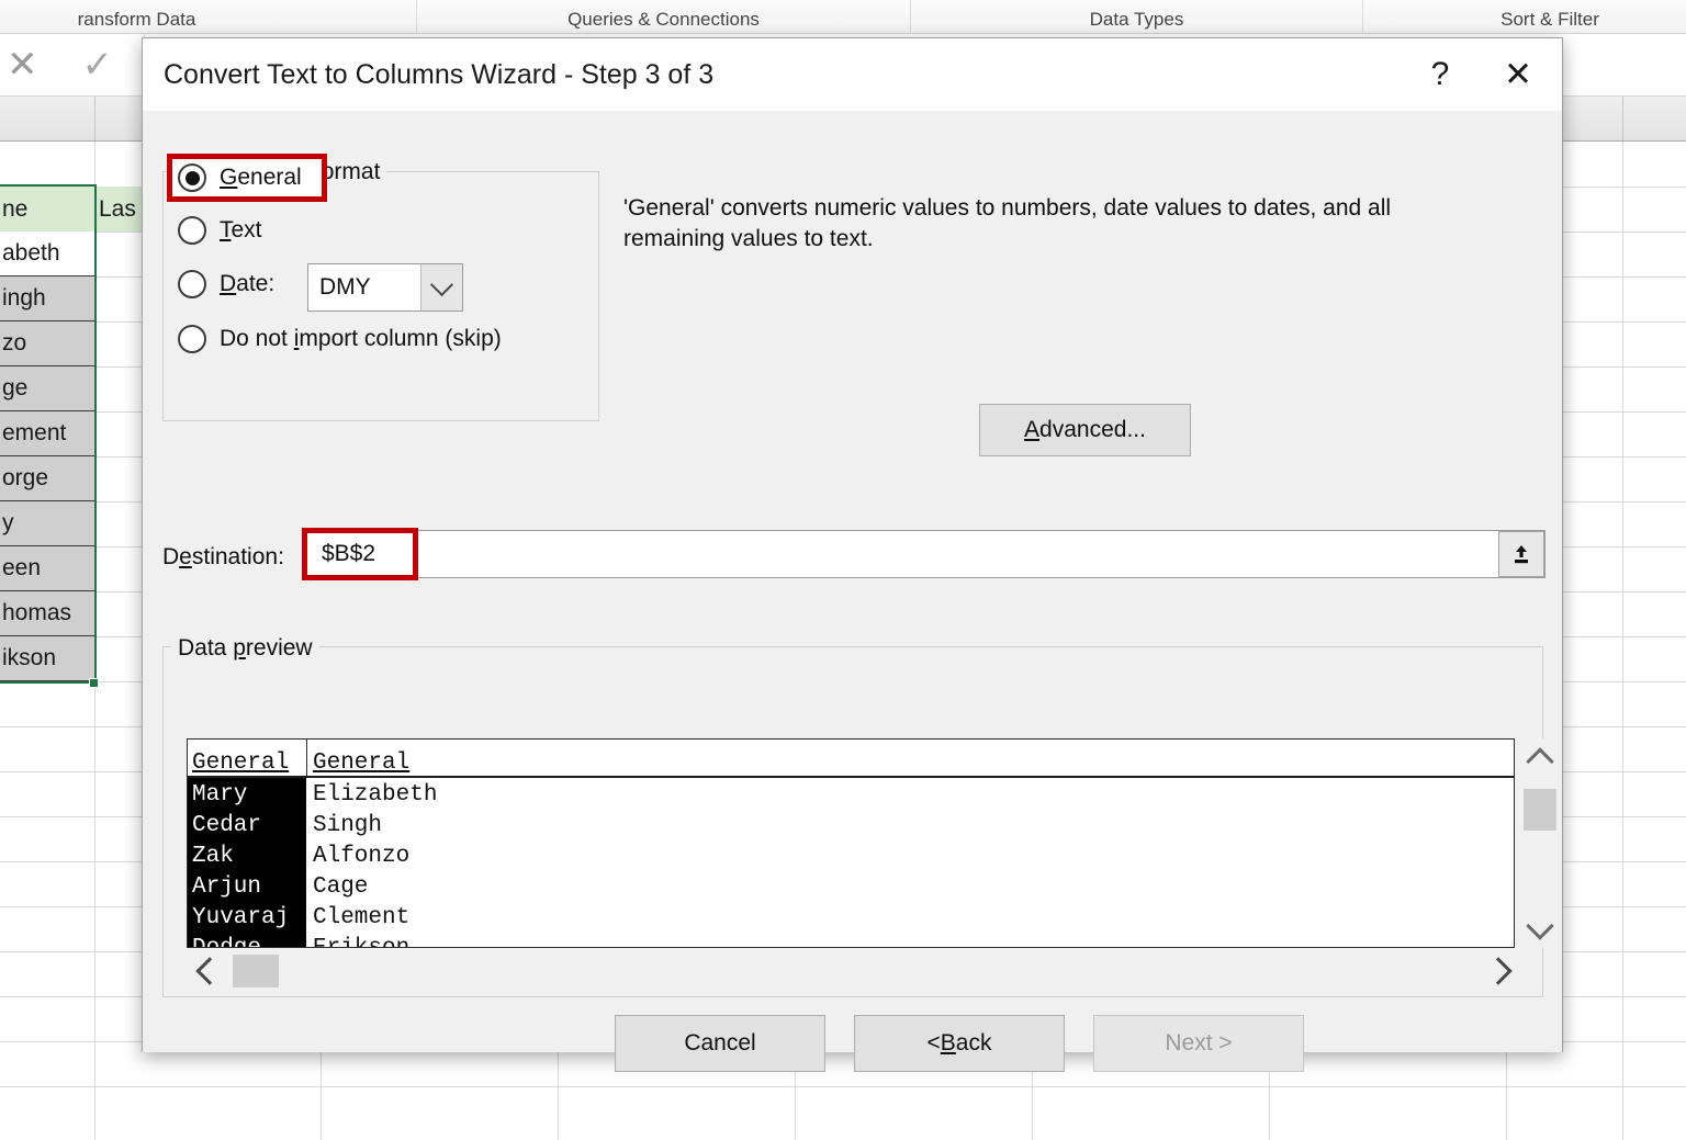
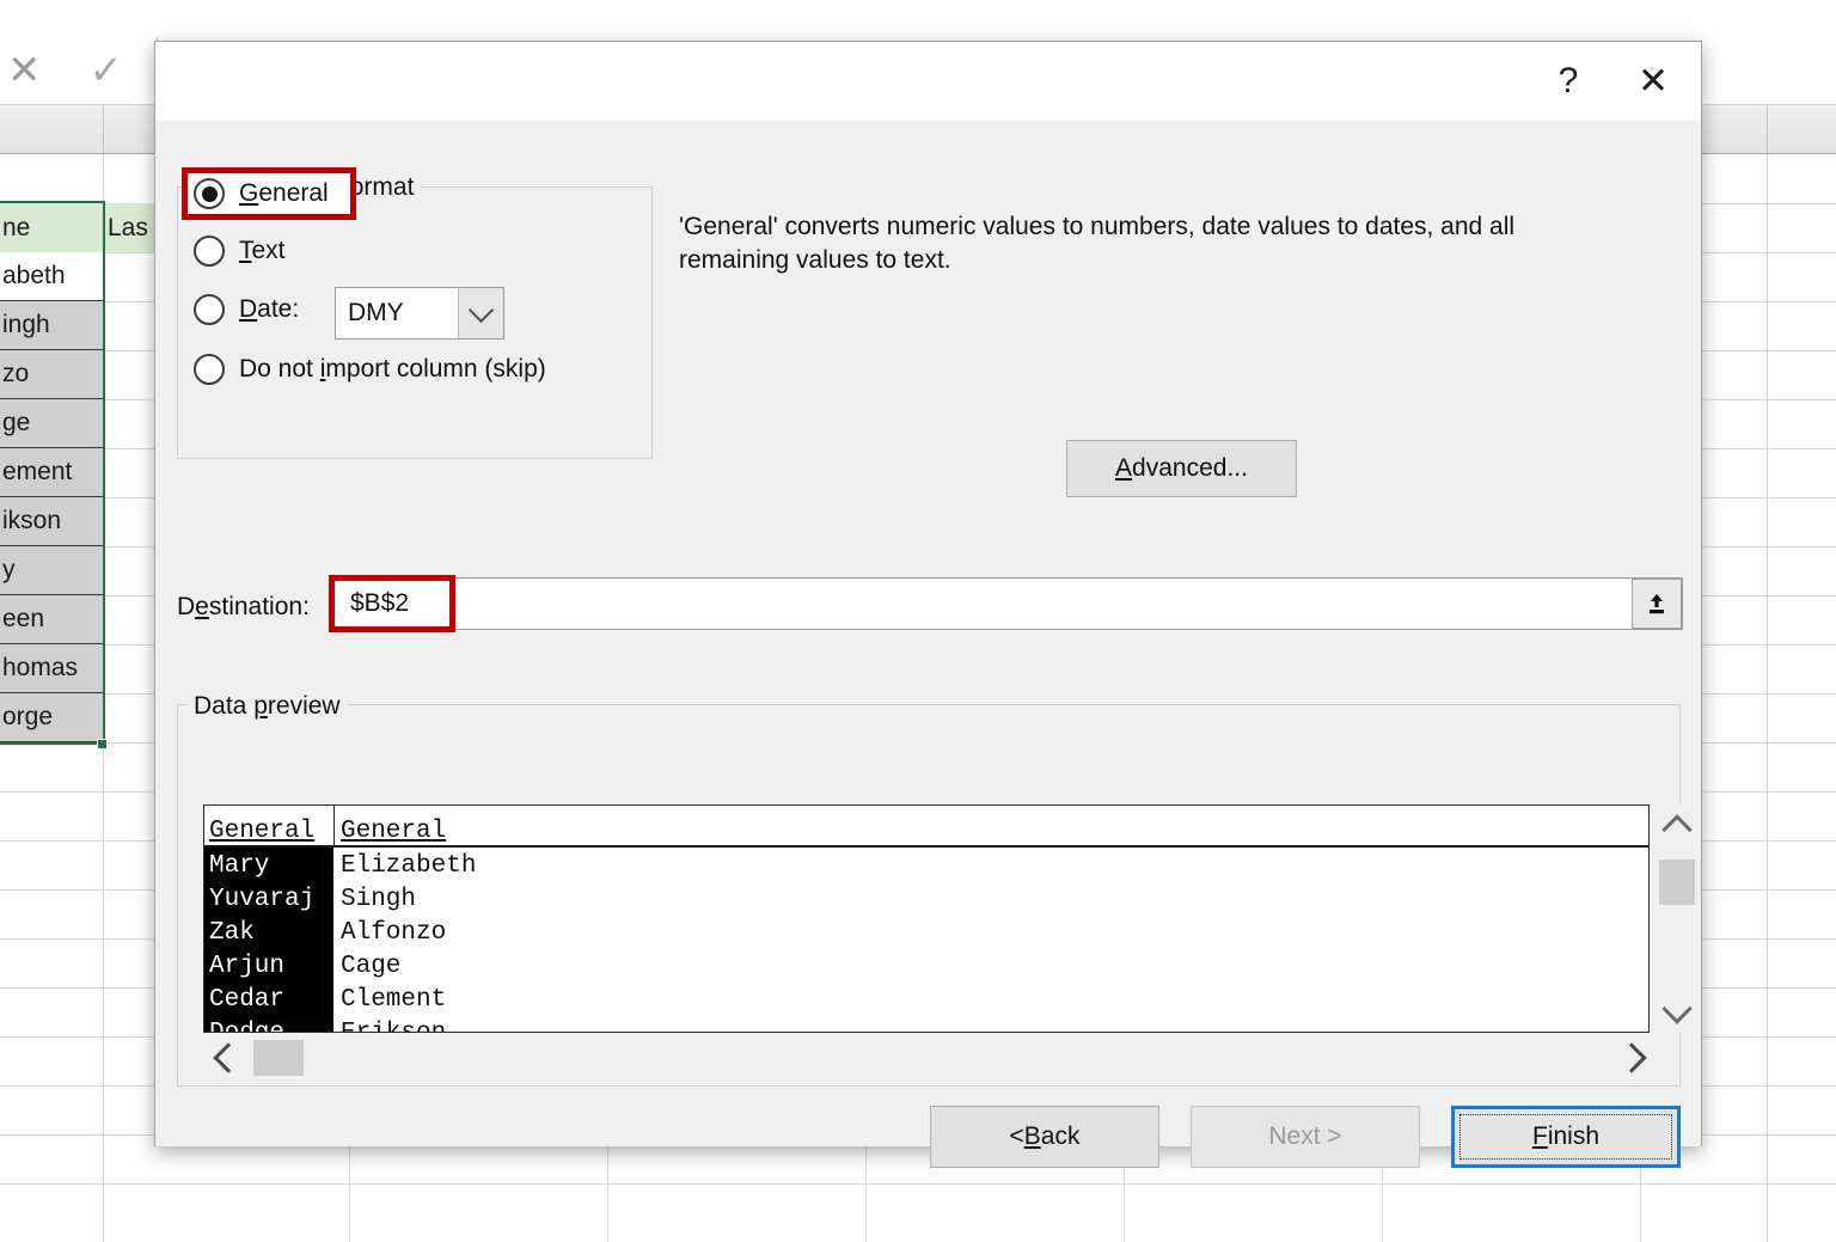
- ransform Data
- Queries & Connections
- Data Types
- Sort & Filter
  ✕
  ✓
  ne
  Las
  abeth
  ingh
  zo
  ge
  ement
- orge
+ ikson
  y
  een
  homas
- ikson
+ orge
- Convert Text to Columns Wizard - Step 3 of 3
  ?
  ✕
  General
  Text
  Date:
  DMY
  Do not import column (skip)
  'General' converts numeric values to numbers, date values to dates, and all remaining values to text.
  A
  dvanced...
  Destination:
  $B$2
  Data preview
  General
  General
  Mary
- Cedar
+ Yuvaraj
  Zak
  Arjun
- Yuvaraj
+ Cedar
  Elizabeth
  Singh
  Alfonzo
  Cage
  Clement
- Cancel
  <
  B
  ack
  Next >
+ Finish
